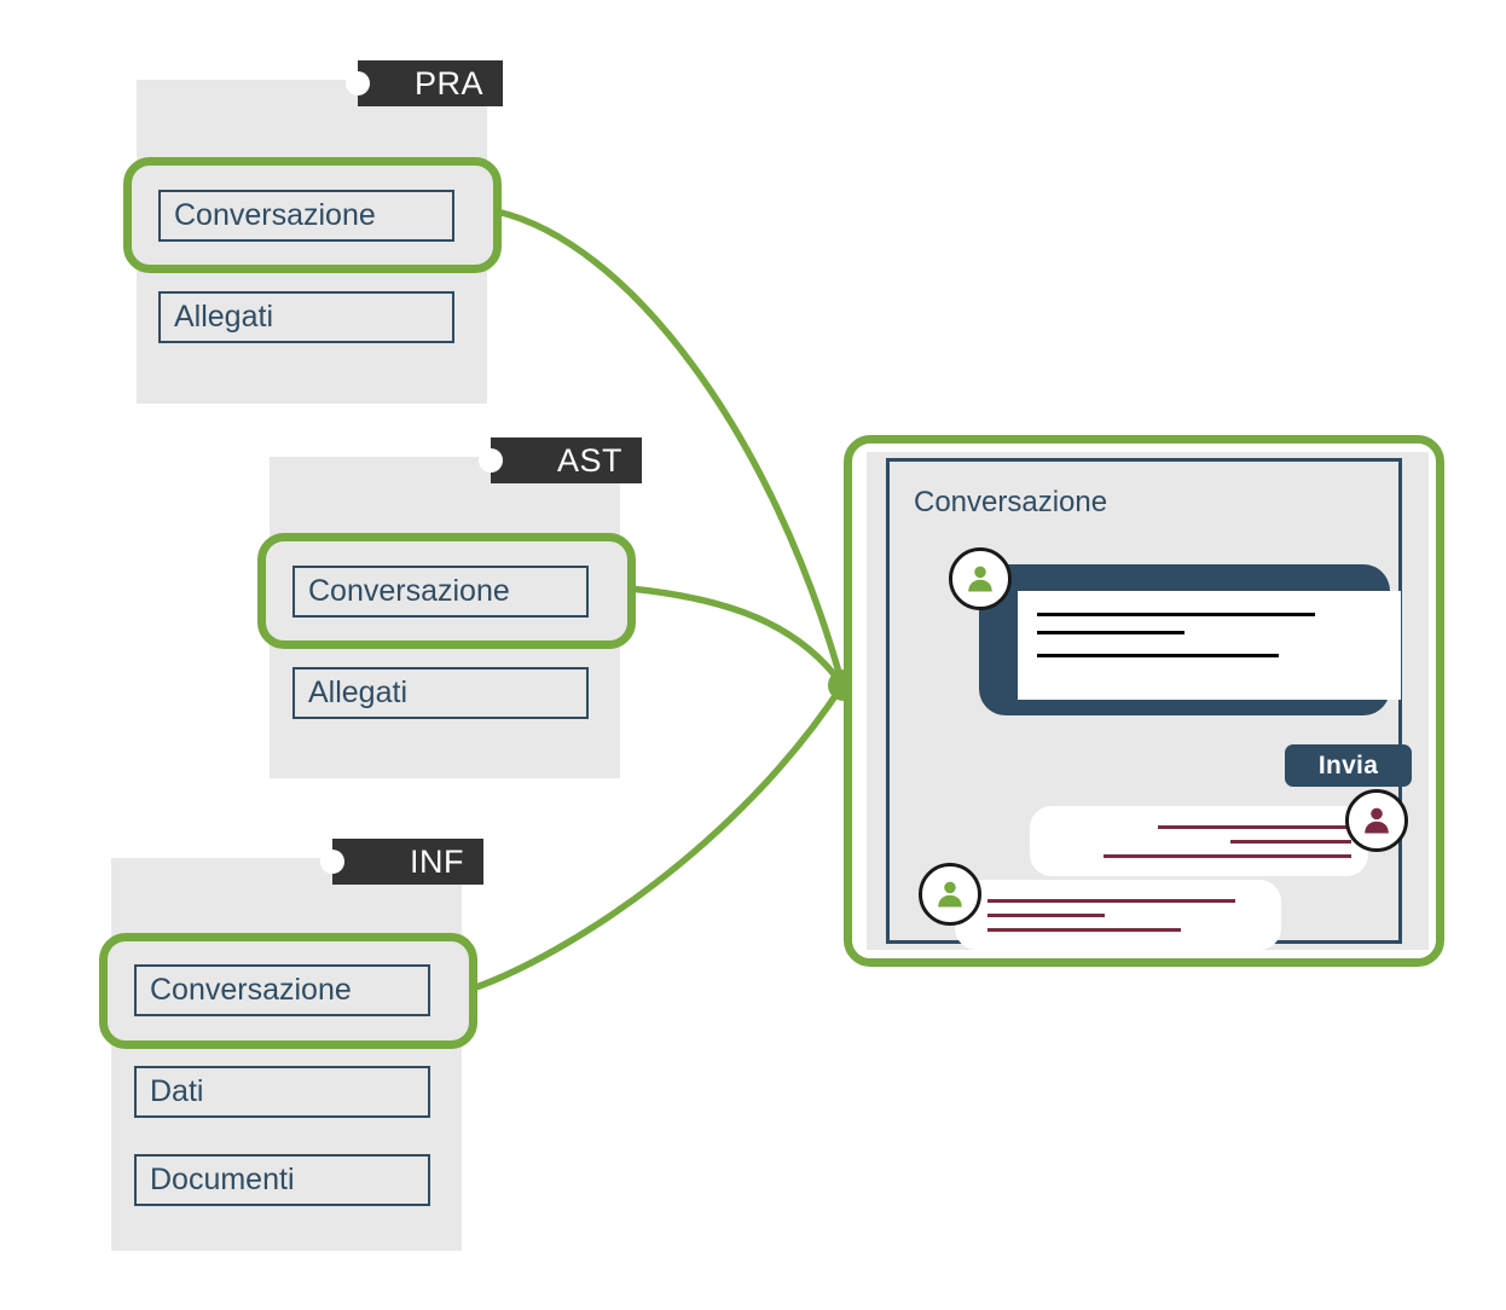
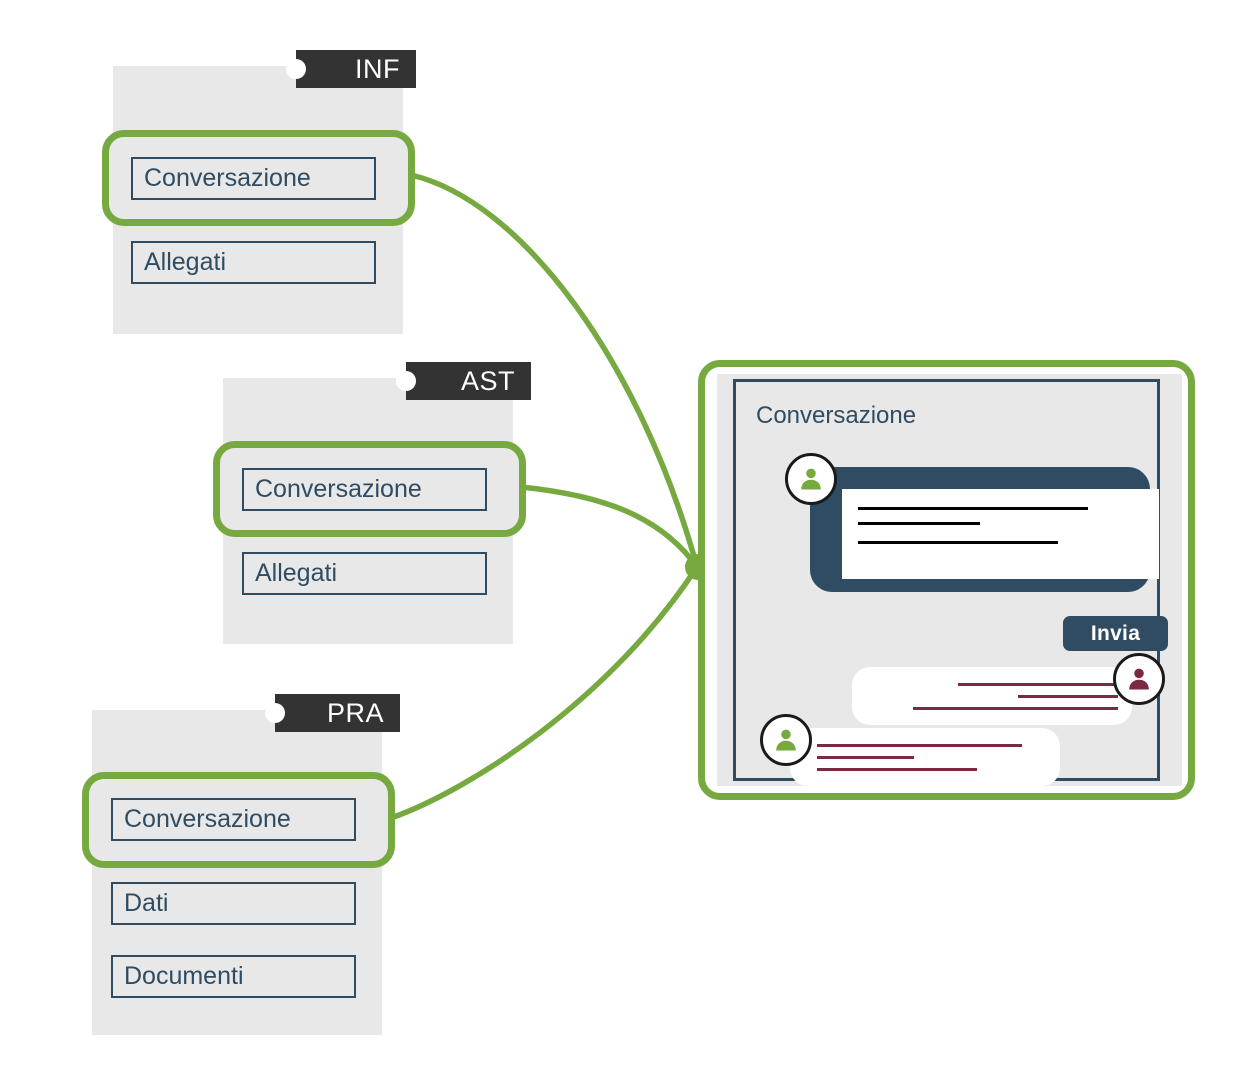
- PRA
+ INF
  Conversazione
  Allegati
  AST
  Conversazione
  Allegati
- INF
+ PRA
  Conversazione
  Dati
  Documenti
  Conversazione
  Invia
